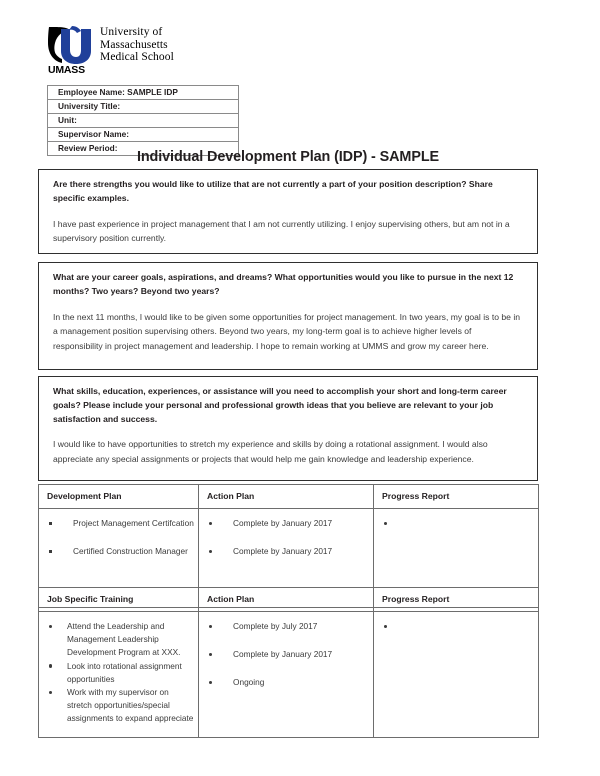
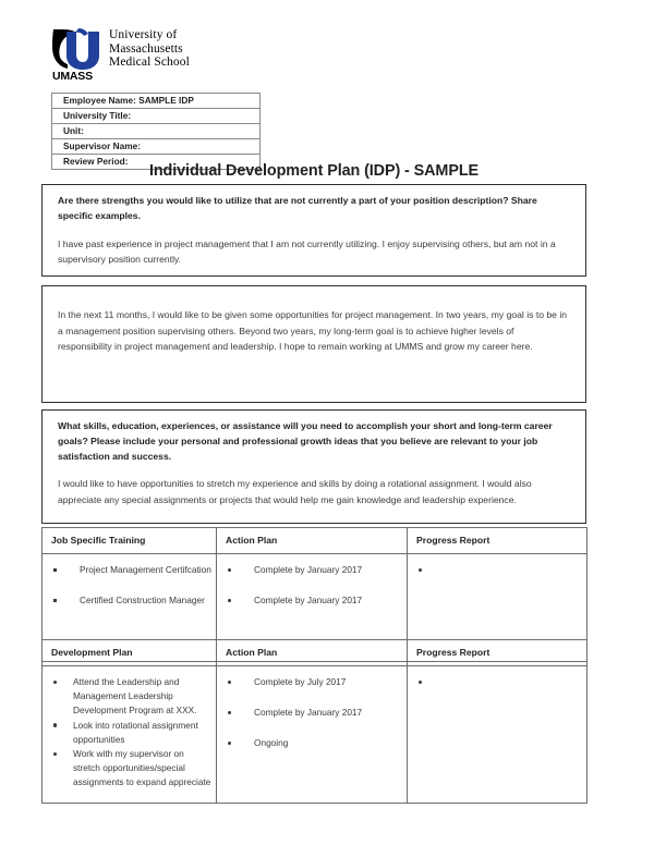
  UMASS
  University of
  Massachusetts
  Medical School
  Employee Name: SAMPLE IDP
  University Title:
  Unit:
  Supervisor Name:
  Review Period:
  Individual Development Plan (IDP) - SAMPLE
  Are there strengths you would like to utilize that are not currently a part of your position description? Share specific examples.
  I have past experience in project management that I am not currently utilizing. I enjoy supervising others, but am not in a supervisory position currently.
- What are your career goals, aspirations, and dreams? What opportunities would you like to pursue in the next 12 months? Two years? Beyond two years?
  In the next 11 months, I would like to be given some opportunities for project management. In two years, my goal is to be in a management position supervising others. Beyond two years, my long-term goal is to achieve higher levels of responsibility in project management and leadership. I hope to remain working at UMMS and grow my career here.
  What skills, education, experiences, or assistance will you need to accomplish your short and long-term career goals? Please include your personal and professional growth ideas that you believe are relevant to your job satisfaction and success.
  I would like to have opportunities to stretch my experience and skills by doing a rotational assignment. I would also appreciate any special assignments or projects that would help me gain knowledge and leadership experience.
- Development Plan	Action Plan	Progress Report
+ Job Specific Training	Action Plan	Progress Report
  Project Management Certifcation Certified Construction Manager	Complete by January 2017 Complete by January 2017
- Job Specific Training	Action Plan	Progress Report
+ Development Plan	Action Plan	Progress Report
  Attend the Leadership and Management Leadership Development Program at XXX. Look into rotational assignment opportunities Work with my supervisor on stretch opportunities/special assignments to expand appreciate	Complete by July 2017 Complete by January 2017 Ongoing
